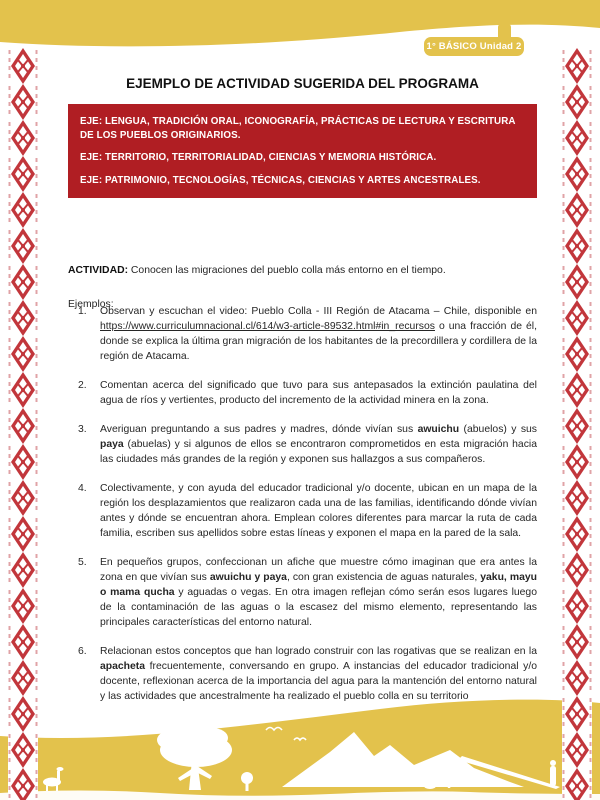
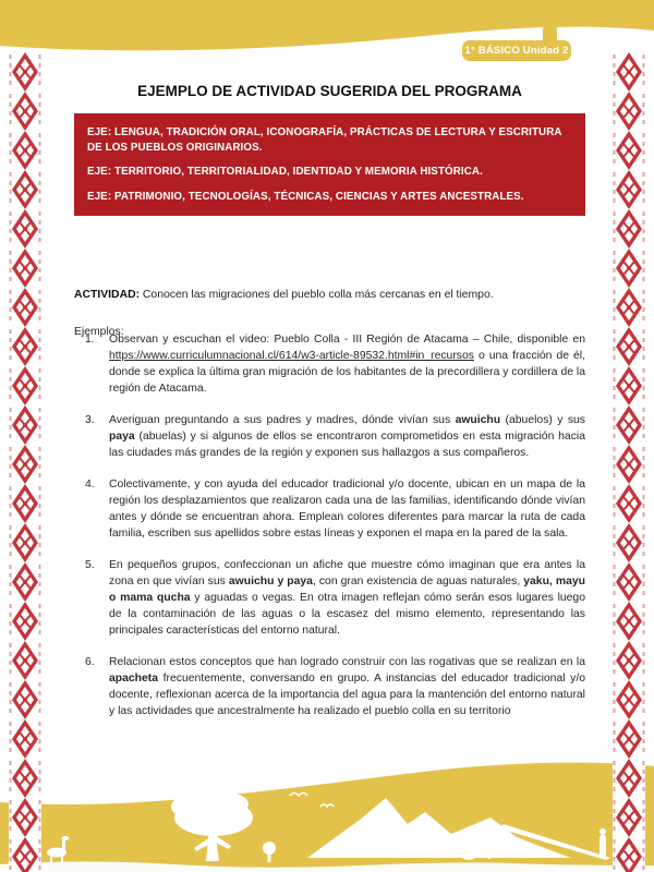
  1° BÁSICO Unidad 2
  EJEMPLO DE ACTIVIDAD SUGERIDA DEL PROGRAMA
  EJE: LENGUA, TRADICIÓN ORAL, ICONOGRAFÍA, PRÁCTICAS DE LECTURA Y ESCRITURA DE LOS PUEBLOS ORIGINARIOS.
- EJE: TERRITORIO, TERRITORIALIDAD, CIENCIAS Y MEMORIA HISTÓRICA.
+ EJE: TERRITORIO, TERRITORIALIDAD, IDENTIDAD Y MEMORIA HISTÓRICA.
  EJE: PATRIMONIO, TECNOLOGÍAS, TÉCNICAS, CIENCIAS Y ARTES ANCESTRALES.
- ACTIVIDAD: Conocen las migraciones del pueblo colla más entorno en el tiempo.
+ ACTIVIDAD: Conocen las migraciones del pueblo colla más cercanas en el tiempo.
  Ejemplos:
  1.
  Observan y escuchan el video: Pueblo Colla - III Región de Atacama – Chile, disponible en https://www.curriculumnacional.cl/614/w3-article-89532.html#in_recursos o una fracción de él, donde se explica la última gran migración de los habitantes de la precordillera y cordillera de la región de Atacama.
- 2.
- Comentan acerca del significado que tuvo para sus antepasados la extinción paulatina del agua de ríos y vertientes, producto del incremento de la actividad minera en la zona.
  3.
  Averiguan preguntando a sus padres y madres, dónde vivían sus awuichu (abuelos) y sus paya (abuelas) y si algunos de ellos se encontraron comprometidos en esta migración hacia las ciudades más grandes de la región y exponen sus hallazgos a sus compañeros.
  4.
  Colectivamente, y con ayuda del educador tradicional y/o docente, ubican en un mapa de la región los desplazamientos que realizaron cada una de las familias, identificando dónde vivían antes y dónde se encuentran ahora. Emplean colores diferentes para marcar la ruta de cada familia, escriben sus apellidos sobre estas líneas y exponen el mapa en la pared de la sala.
  5.
  En pequeños grupos, confeccionan un afiche que muestre cómo imaginan que era antes la zona en que vivían sus awuichu y paya, con gran existencia de aguas naturales, yaku, mayu o mama qucha y aguadas o vegas. En otra imagen reflejan cómo serán esos lugares luego de la contaminación de las aguas o la escasez del mismo elemento, representando las principales características del entorno natural.
  6.
  Relacionan estos conceptos que han logrado construir con las rogativas que se realizan en la apacheta frecuentemente, conversando en grupo. A instancias del educador tradicional y/o docente, reflexionan acerca de la importancia del agua para la mantención del entorno natural y las actividades que ancestralmente ha realizado el pueblo colla en su territorio
